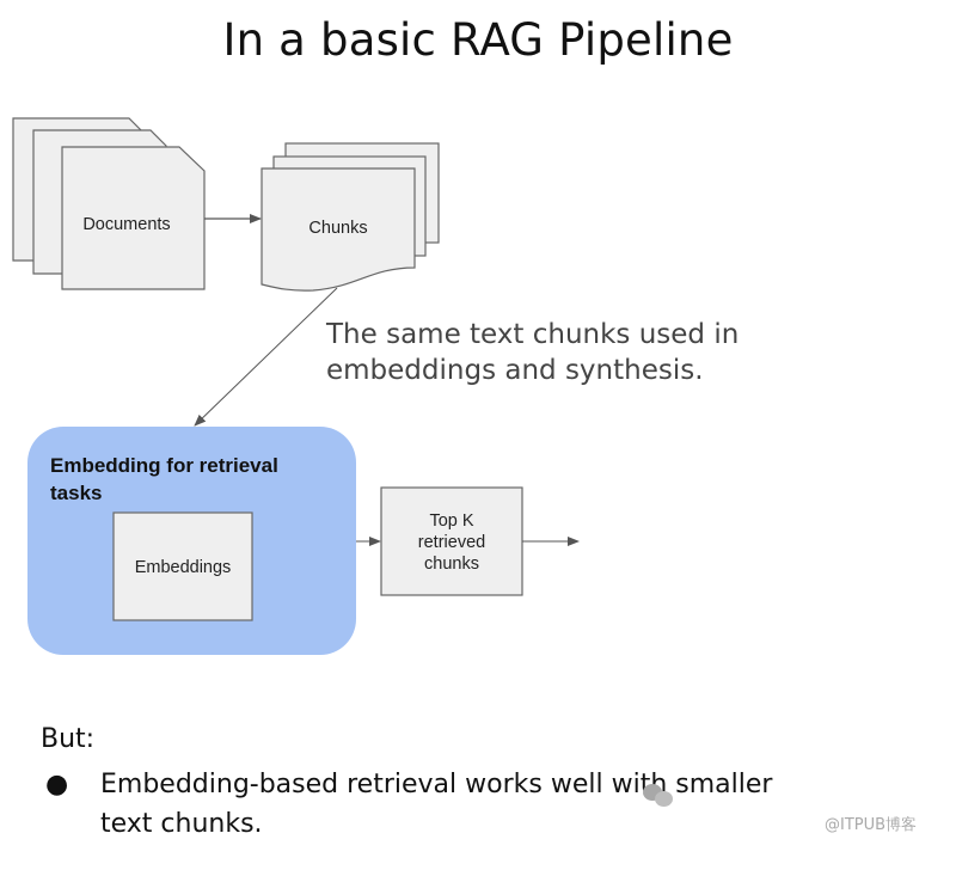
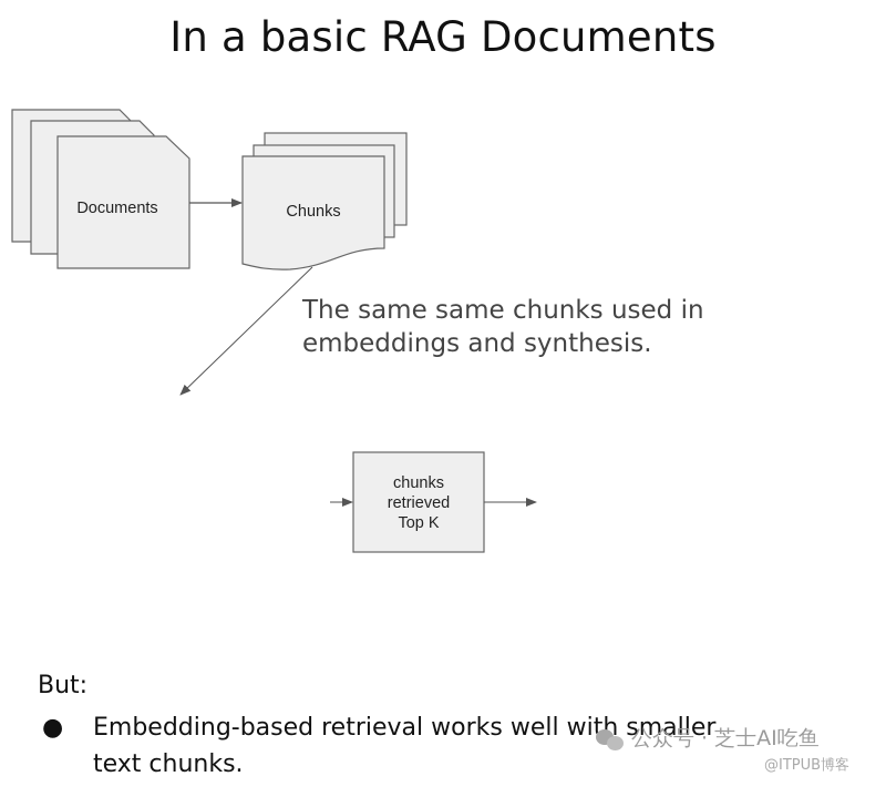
- In a basic RAG Pipeline
+ In a basic RAG Documents
  Documents
  Chunks
- Embedding for retrieval
- tasks
- Embeddings
- Top K
+ chunks
  retrieved
- chunks
+ Top K
- The same text chunks used in embeddings and synthesis.
+ The same same chunks used in embeddings and synthesis.
  But:
  ●
  Embedding-based retrieval works well with smaller text chunks.
+ 公众号 · 芝士AI吃鱼
  @ITPUB博客
